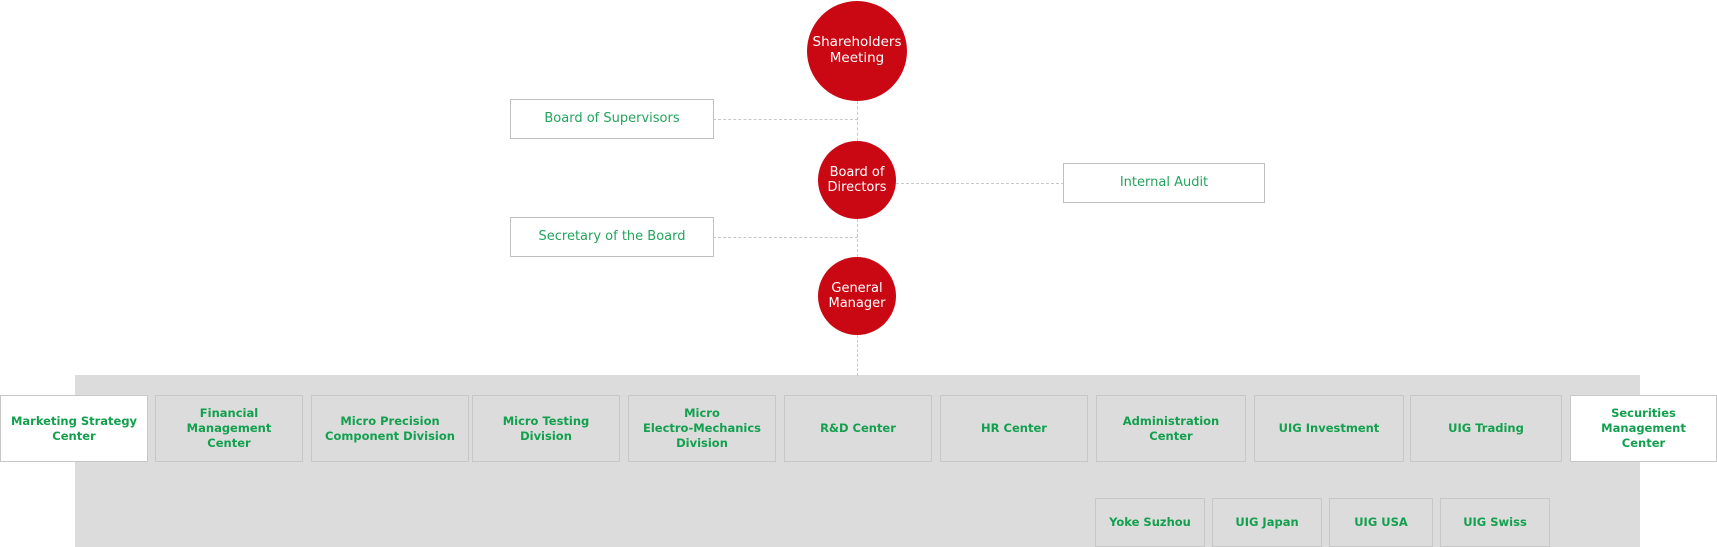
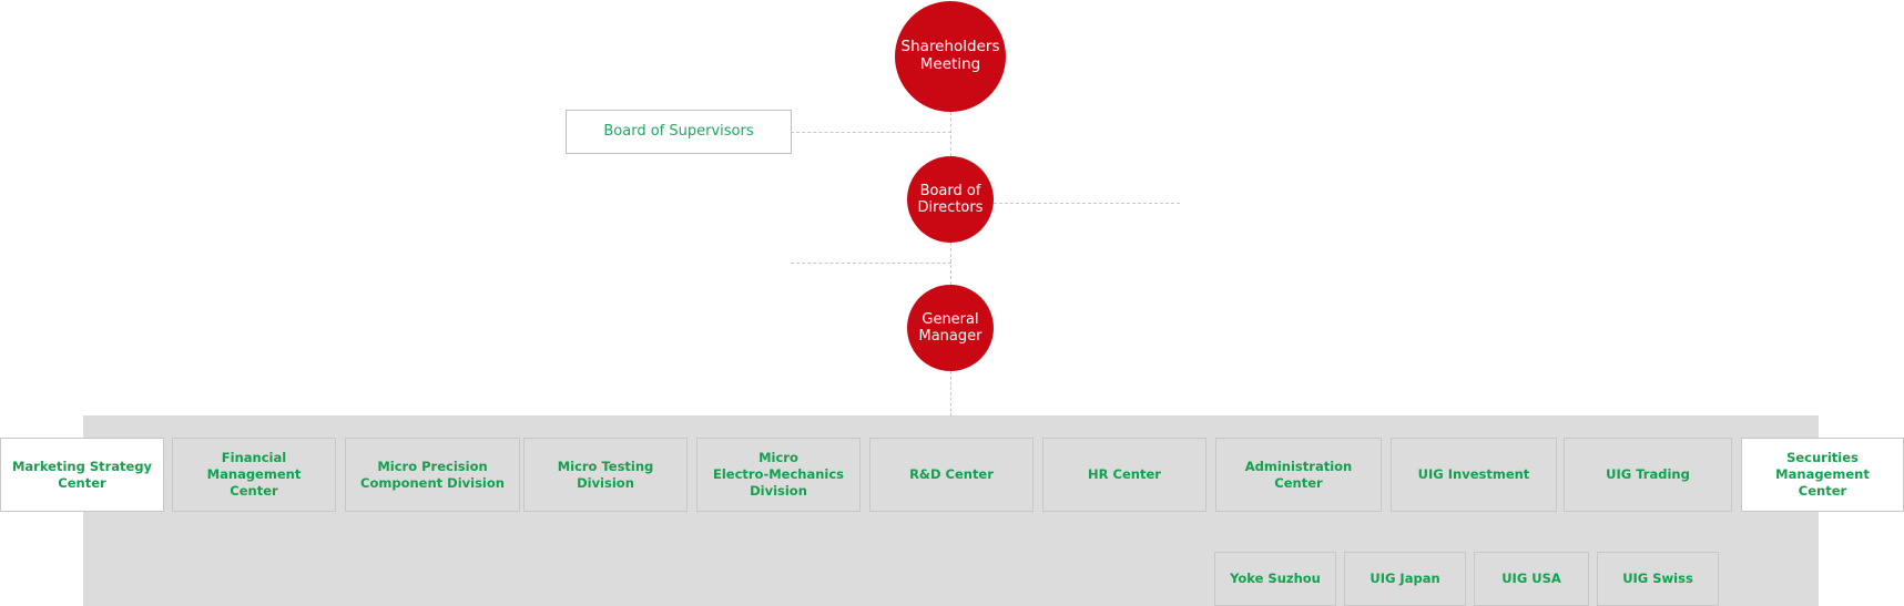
  Shareholders
  Meeting
  Board of
  Directors
  General
  Manager
  Board of Supervisors
- Internal Audit
- Secretary of the Board
  Marketing Strategy
  Center
  Financial
  Management
  Center
  Micro Precision
  Component Division
  Micro Testing
  Division
  Micro
  Electro-Mechanics
  Division
  R&D Center
  HR Center
  Administration
  Center
  UIG Investment
  UIG Trading
  Securities
  Management
  Center
  Yoke Suzhou
  UIG Japan
  UIG USA
  UIG Swiss
